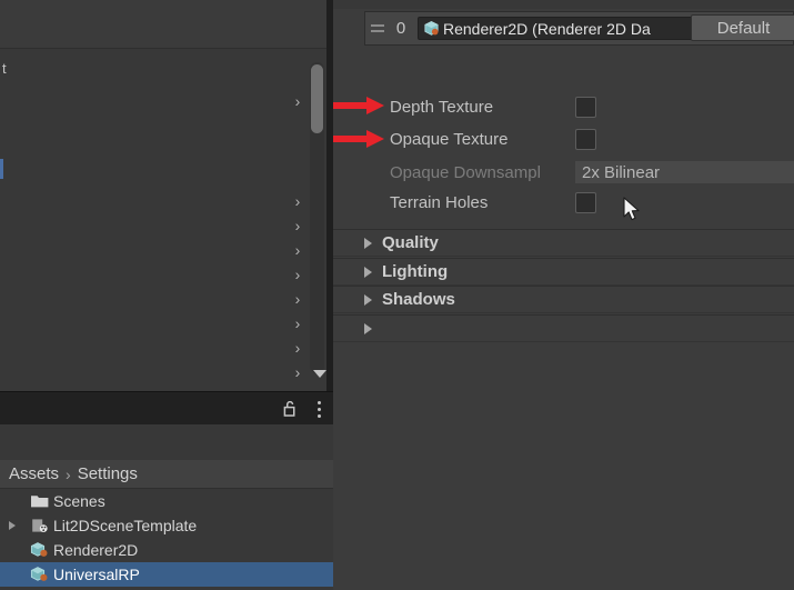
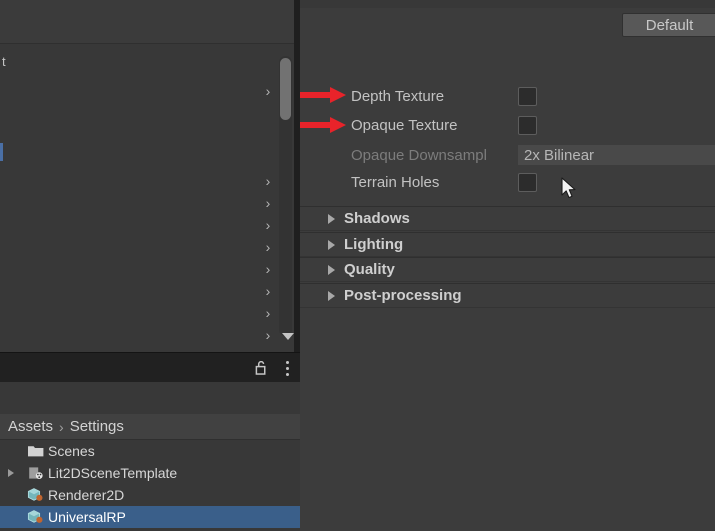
  t
  ›
  ›
  ›
  ›
  ›
  ›
  ›
  ›
  ›
- 0
- Renderer2D (Renderer 2D Da
  Default
  Depth Texture
  Opaque Texture
  Opaque Downsampl
  2x Bilinear
  Terrain Holes
- Quality
+ Shadows
  Lighting
- Shadows
+ Quality
+ Post-processing
  Assets
  ›
  Settings
  Scenes
  Lit2DSceneTemplate
  Renderer2D
  UniversalRP
